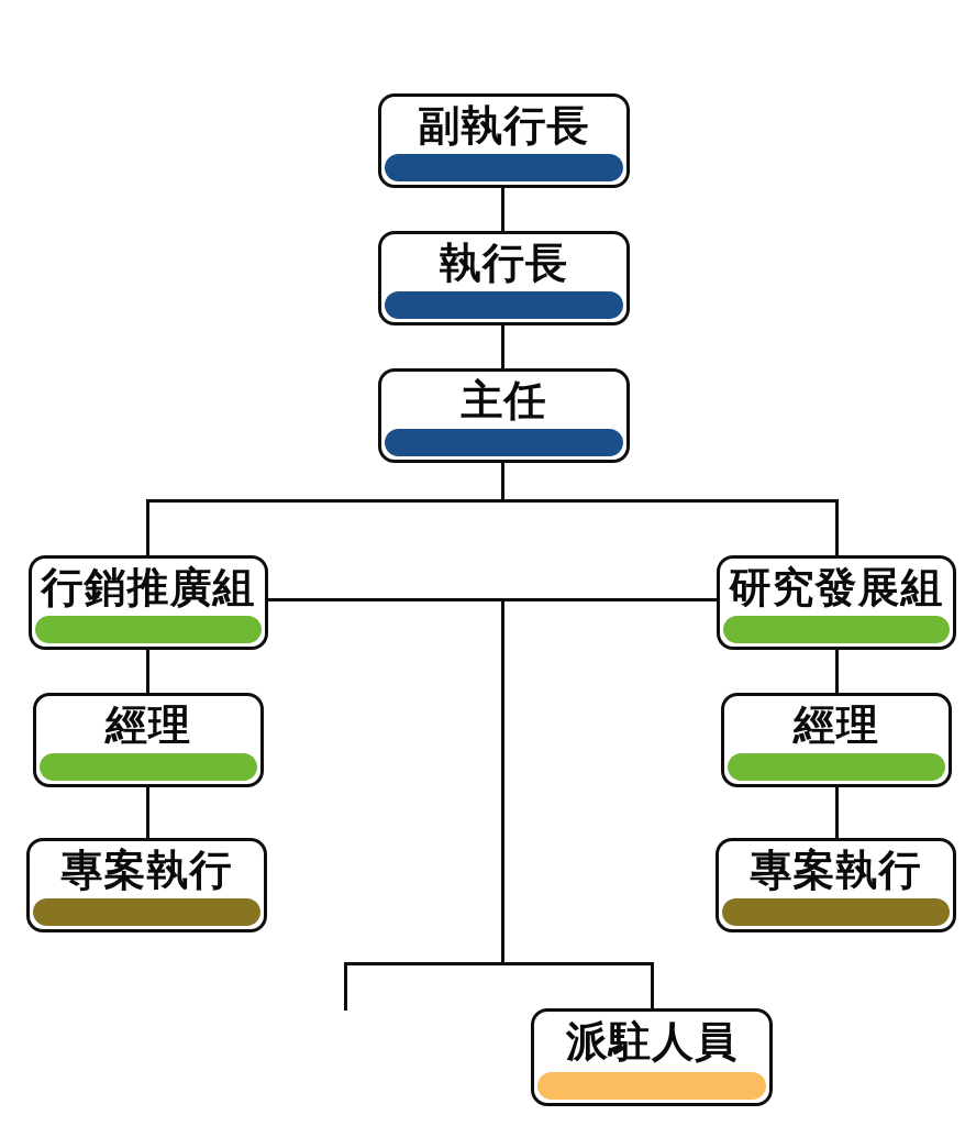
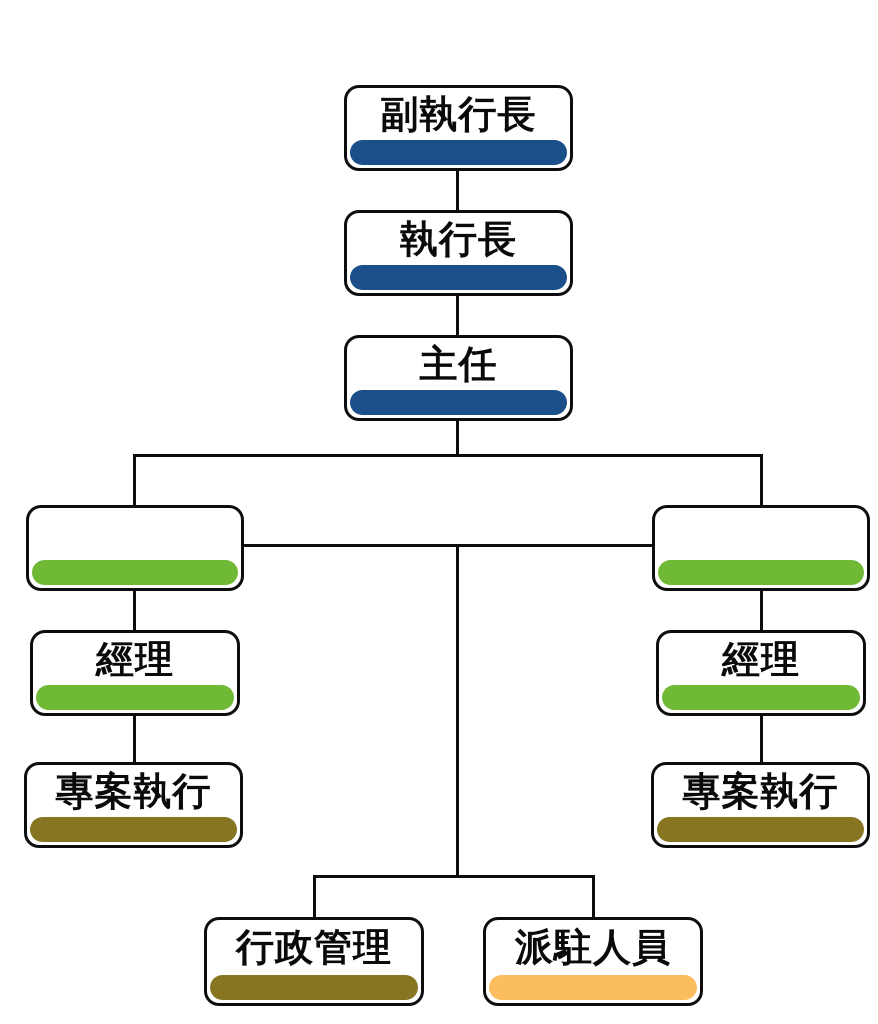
  副執行長
  執行長
  主任
- 行銷推廣組
- 研究發展組
  經理
  經理
  專案執行
  專案執行
+ 行政管理
  派駐人員
